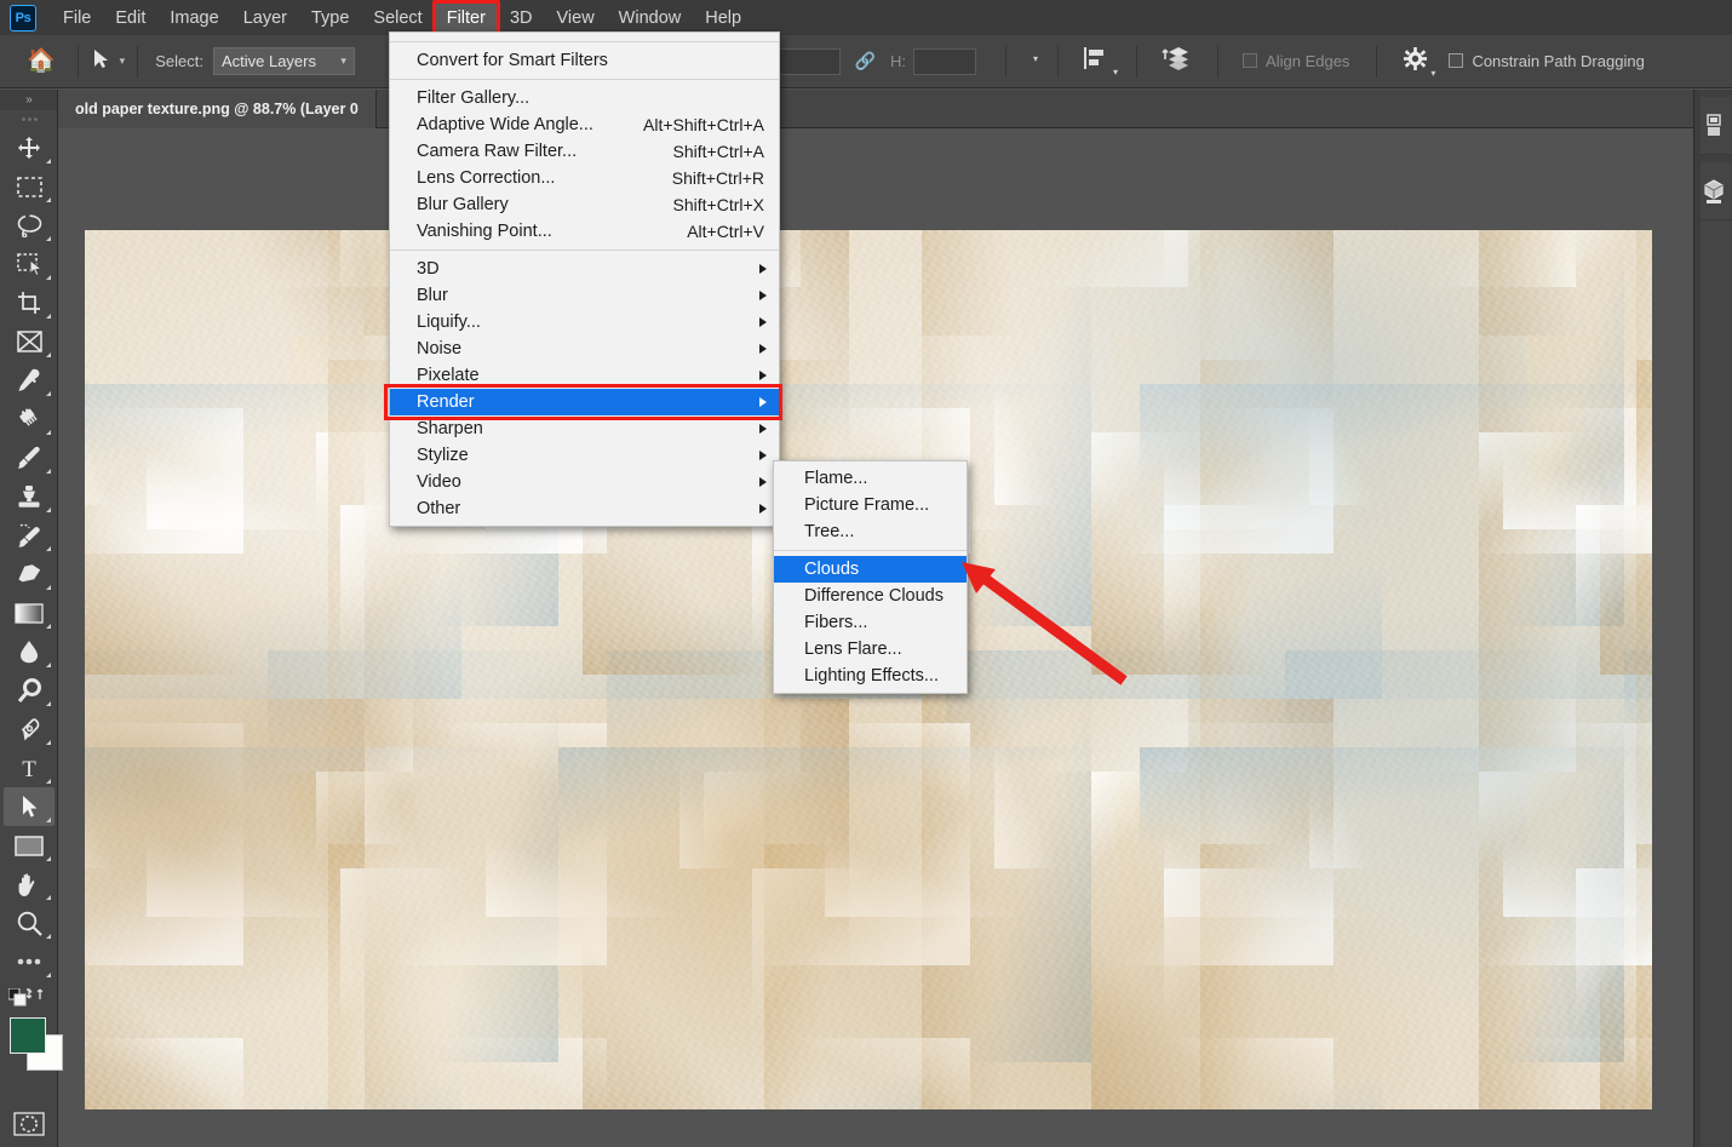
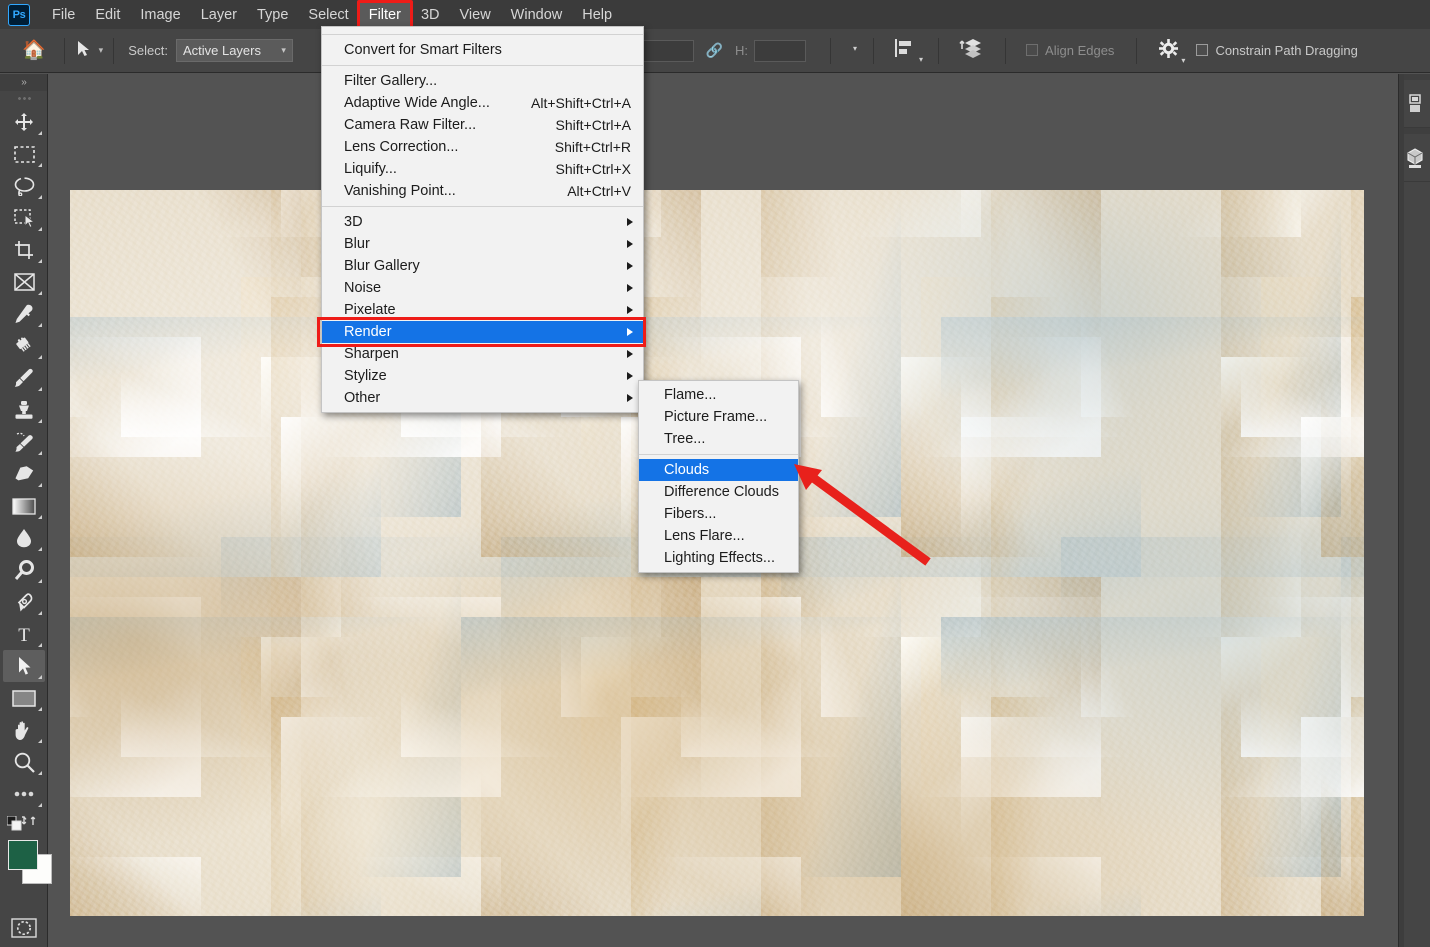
  Ps
  File
  Edit
  Image
  Layer
  Type
  Select
  Filter
  3D
  View
  Window
  Help
  🏠
  ▾
  Select:
  Active Layers
  ▾
  🔗
  H:
  ▾
  ▾
  Align Edges
  ▾
  Constrain Path Dragging
- old paper texture.png @ 88.7% (Layer 0
  »
  T
  Convert for Smart Filters
  Filter Gallery...
  Adaptive Wide Angle...
  Alt+Shift+Ctrl+A
  Camera Raw Filter...
  Shift+Ctrl+A
  Lens Correction...
  Shift+Ctrl+R
- Blur Gallery
+ Liquify...
  Shift+Ctrl+X
  Vanishing Point...
  Alt+Ctrl+V
  3D
  Blur
- Liquify...
+ Blur Gallery
  Noise
  Pixelate
  Render
  Sharpen
  Stylize
- Video
  Other
  Flame...
  Picture Frame...
  Tree...
  Clouds
  Difference Clouds
  Fibers...
  Lens Flare...
  Lighting Effects...
